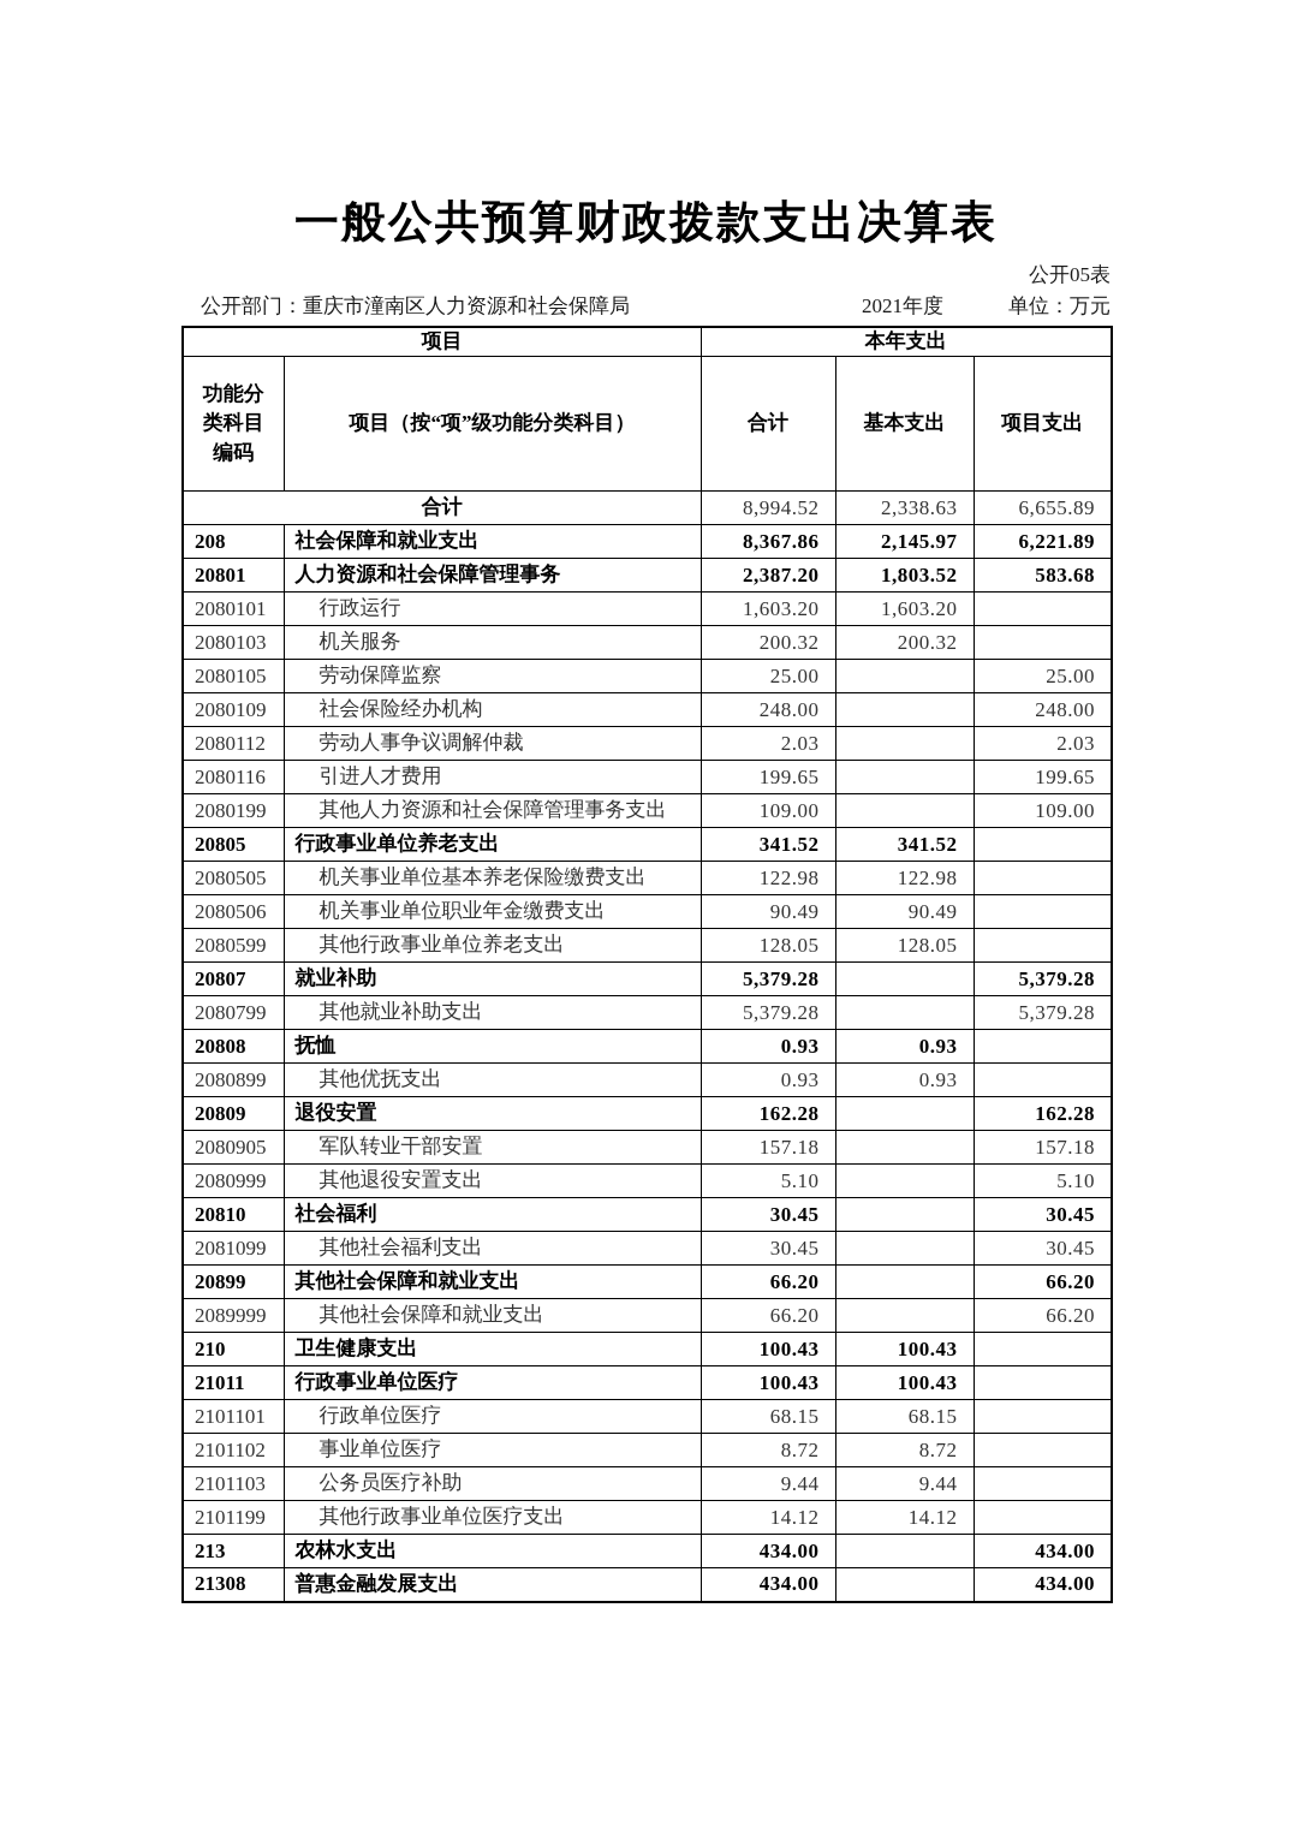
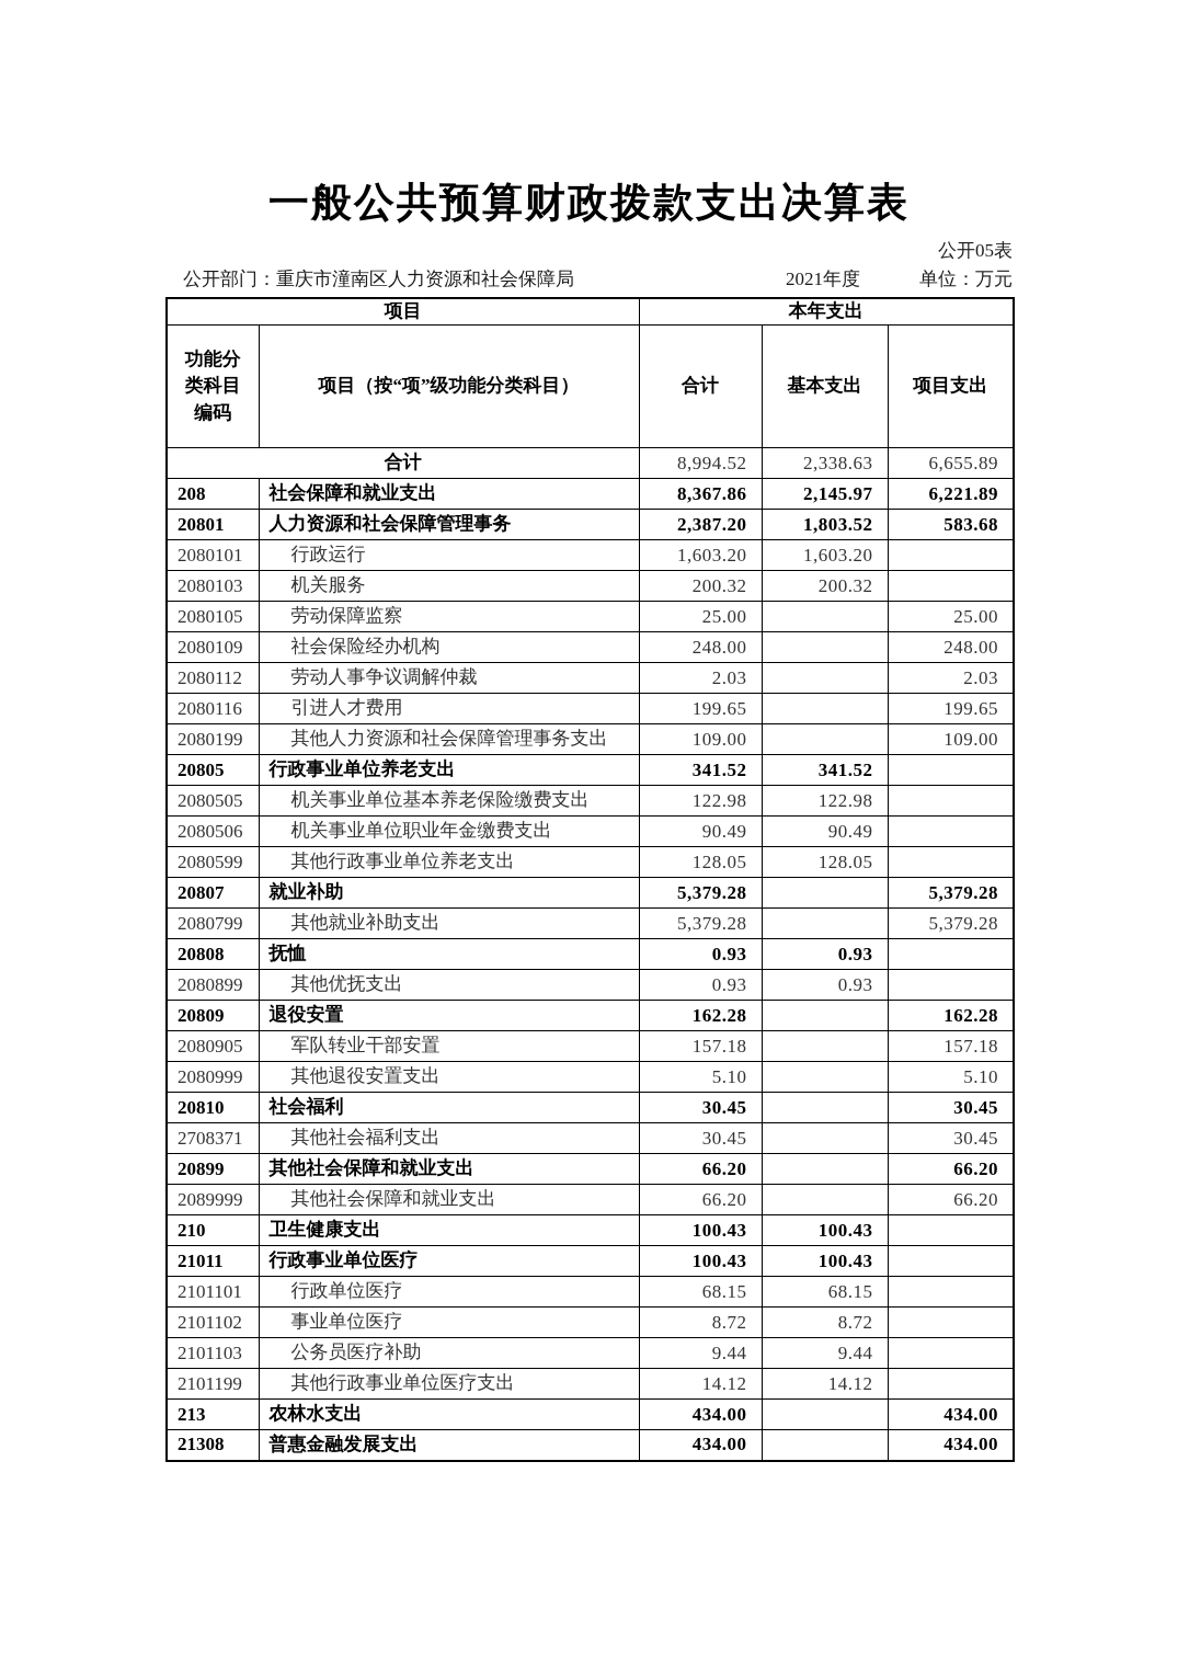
  一般公共预算财政拨款支出决算表
  公开05表
  公开部门：重庆市潼南区人力资源和社会保障局
  2021年度
  单位：万元
  项目	本年支出
  功能分类科目编码	项目（按“项”级功能分类科目）	合计	基本支出	项目支出
  合计	8,994.52	2,338.63	6,655.89
  208	社会保障和就业支出	8,367.86	2,145.97	6,221.89
  20801	人力资源和社会保障管理事务	2,387.20	1,803.52	583.68
  2080101	行政运行	1,603.20	1,603.20
  2080103	机关服务	200.32	200.32
  2080105	劳动保障监察	25.00		25.00
  2080109	社会保险经办机构	248.00		248.00
  2080112	劳动人事争议调解仲裁	2.03		2.03
  2080116	引进人才费用	199.65		199.65
  2080199	其他人力资源和社会保障管理事务支出	109.00		109.00
  20805	行政事业单位养老支出	341.52	341.52
  2080505	机关事业单位基本养老保险缴费支出	122.98	122.98
  2080506	机关事业单位职业年金缴费支出	90.49	90.49
  2080599	其他行政事业单位养老支出	128.05	128.05
  20807	就业补助	5,379.28		5,379.28
  2080799	其他就业补助支出	5,379.28		5,379.28
  20808	抚恤	0.93	0.93
  2080899	其他优抚支出	0.93	0.93
  20809	退役安置	162.28		162.28
  2080905	军队转业干部安置	157.18		157.18
  2080999	其他退役安置支出	5.10		5.10
  20810	社会福利	30.45		30.45
- 2081099	其他社会福利支出	30.45		30.45
+ 2708371	其他社会福利支出	30.45		30.45
  20899	其他社会保障和就业支出	66.20		66.20
  2089999	其他社会保障和就业支出	66.20		66.20
  210	卫生健康支出	100.43	100.43
  21011	行政事业单位医疗	100.43	100.43
  2101101	行政单位医疗	68.15	68.15
  2101102	事业单位医疗	8.72	8.72
  2101103	公务员医疗补助	9.44	9.44
  2101199	其他行政事业单位医疗支出	14.12	14.12
  213	农林水支出	434.00		434.00
  21308	普惠金融发展支出	434.00		434.00
